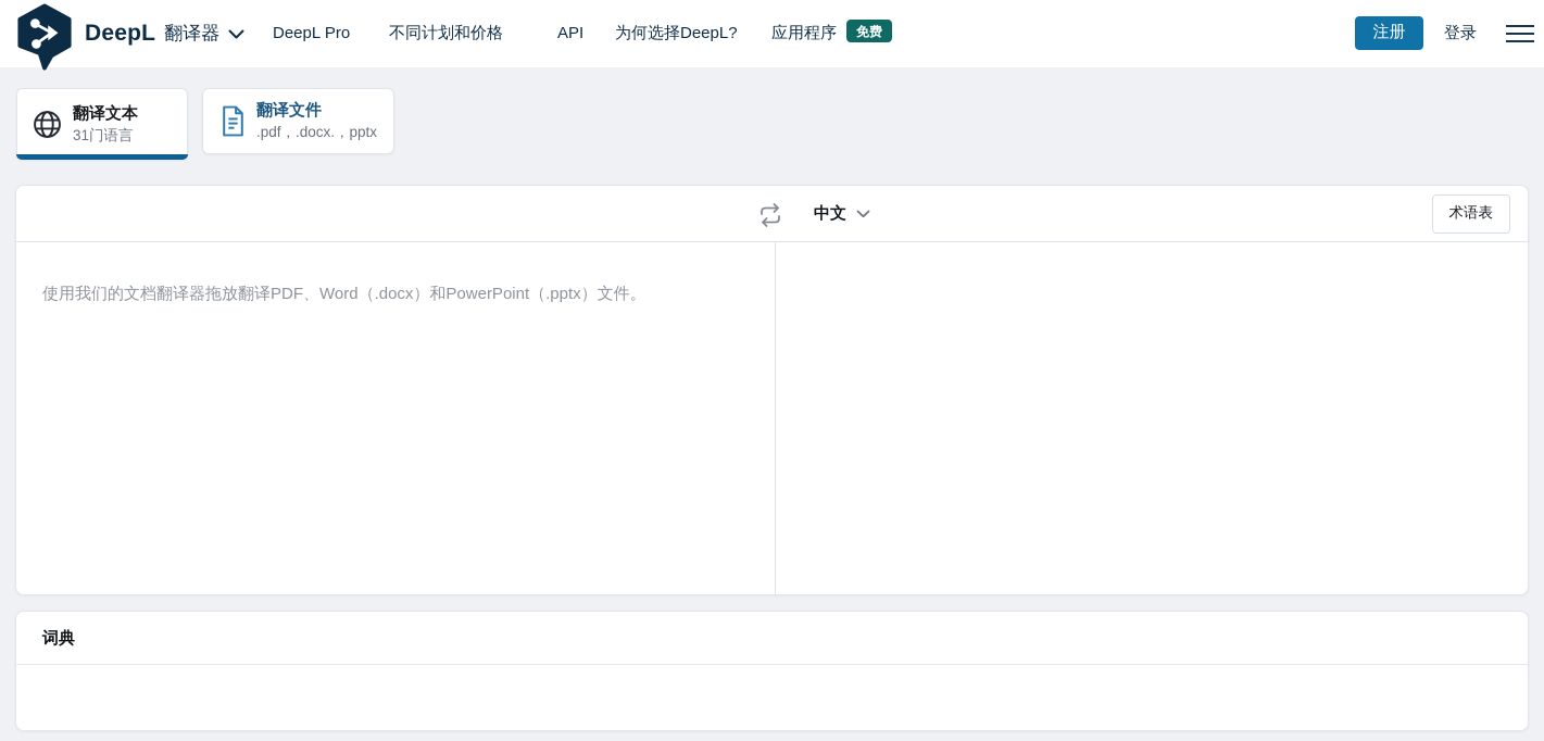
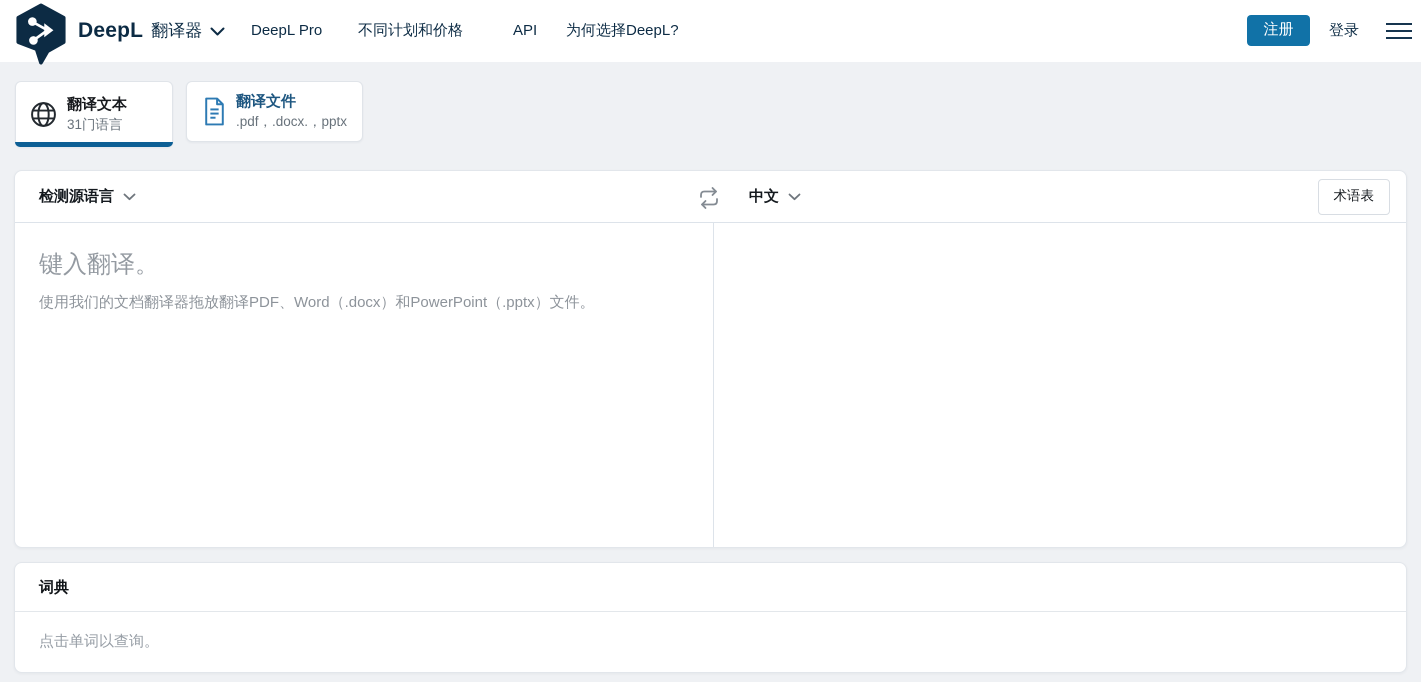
  DeepL
  翻译器
  DeepL Pro
  不同计划和价格
  API
  为何选择DeepL?
- 应用程序 免费
  注册
  登录
  翻译文本
  31门语言
  翻译文件
  .pdf，.docx.，pptx
+ 检测源语言
  中文
  术语表
+ 键入翻译。
  使用我们的文档翻译器拖放翻译PDF、Word（.docx）和PowerPoint（.pptx）文件。
  词典
+ 点击单词以查询。
